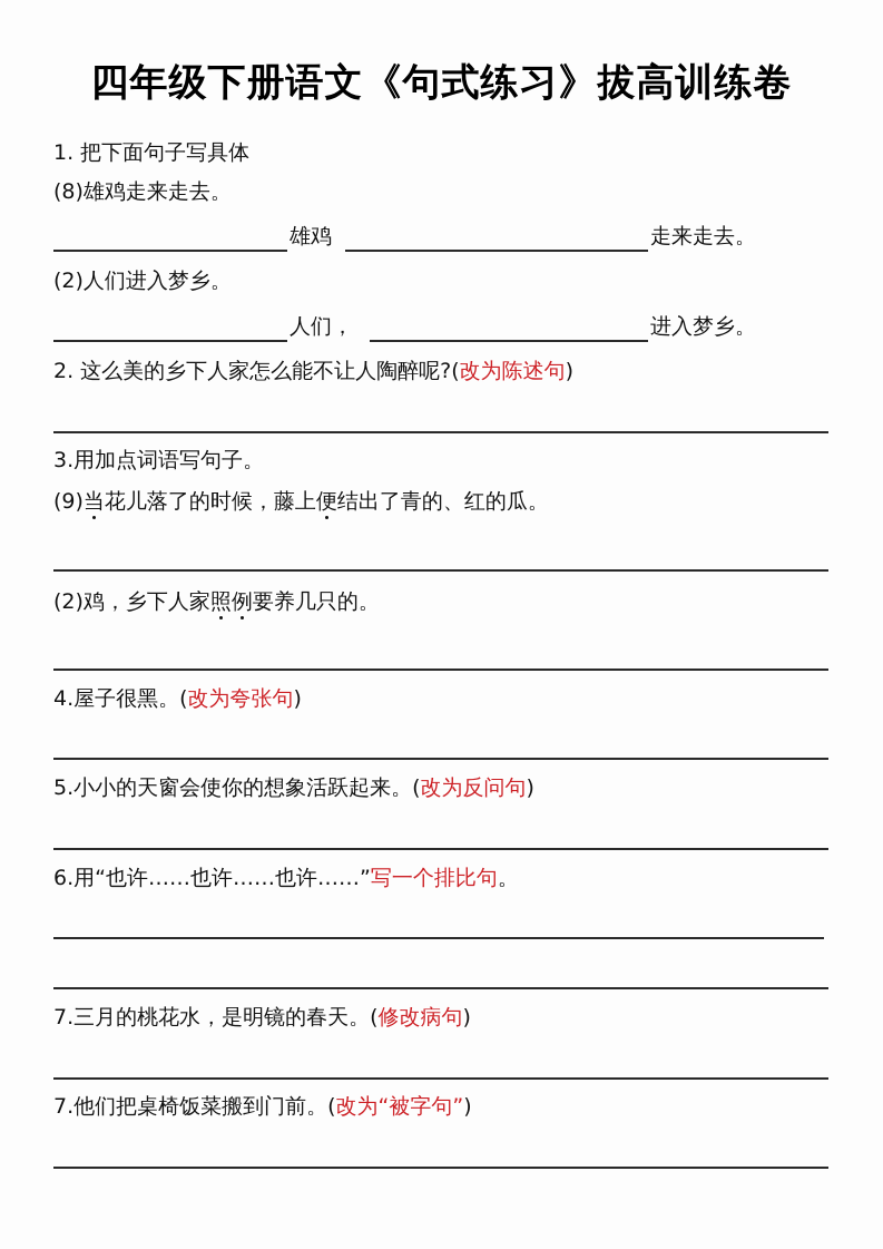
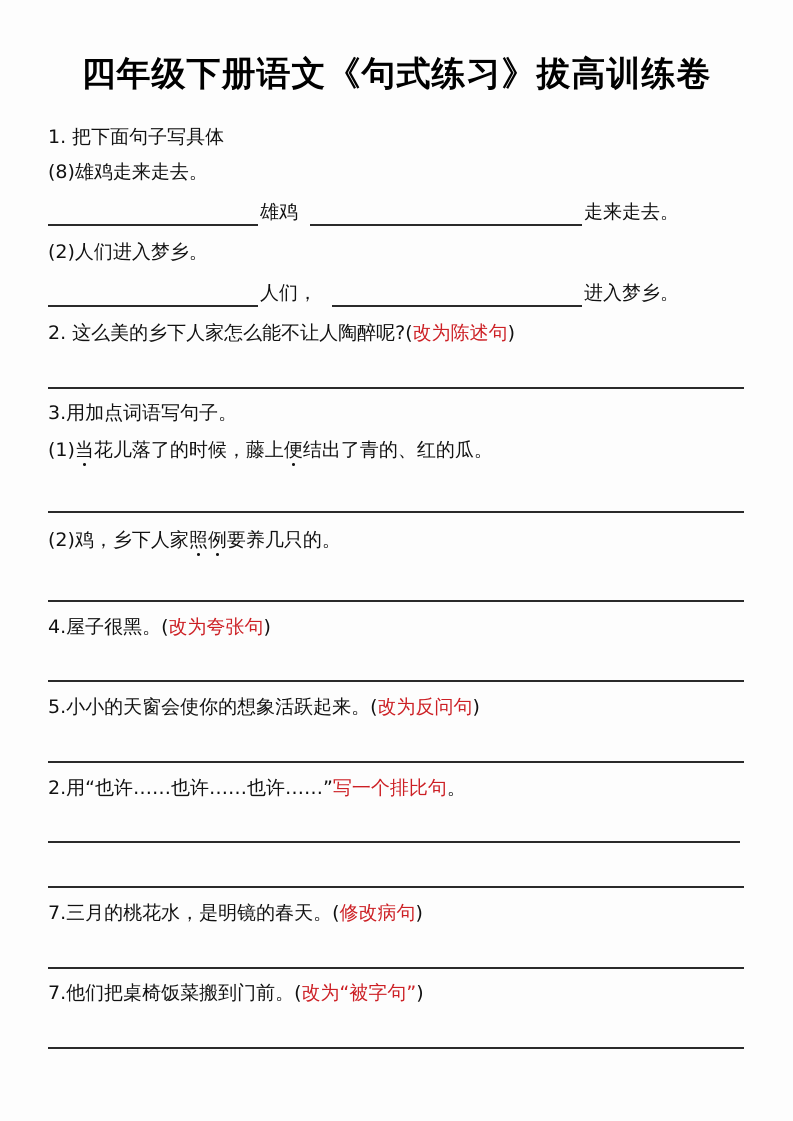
  四年级下册语文《句式练习》拔高训练卷
  1. 把下面句子写具体
  (8)雄鸡走来走去。
  雄鸡
  走来走去。
  (2)人们进入梦乡。
  人们，
  进入梦乡。
  2. 这么美的乡下人家怎么能不让人陶醉呢?(改为陈述句)
  3.用加点词语写句子。
- (9)当花儿落了的时候，藤上便结出了青的、红的瓜。
+ (1)当花儿落了的时候，藤上便结出了青的、红的瓜。
  (2)鸡，乡下人家照例要养几只的。
  4.屋子很黑。(改为夸张句)
  5.小小的天窗会使你的想象活跃起来。(改为反问句)
- 6.用“也许……也许……也许……”写一个排比句。
+ 2.用“也许……也许……也许……”写一个排比句。
  7.三月的桃花水，是明镜的春天。(修改病句)
  7.他们把桌椅饭菜搬到门前。(改为“被字句”)
